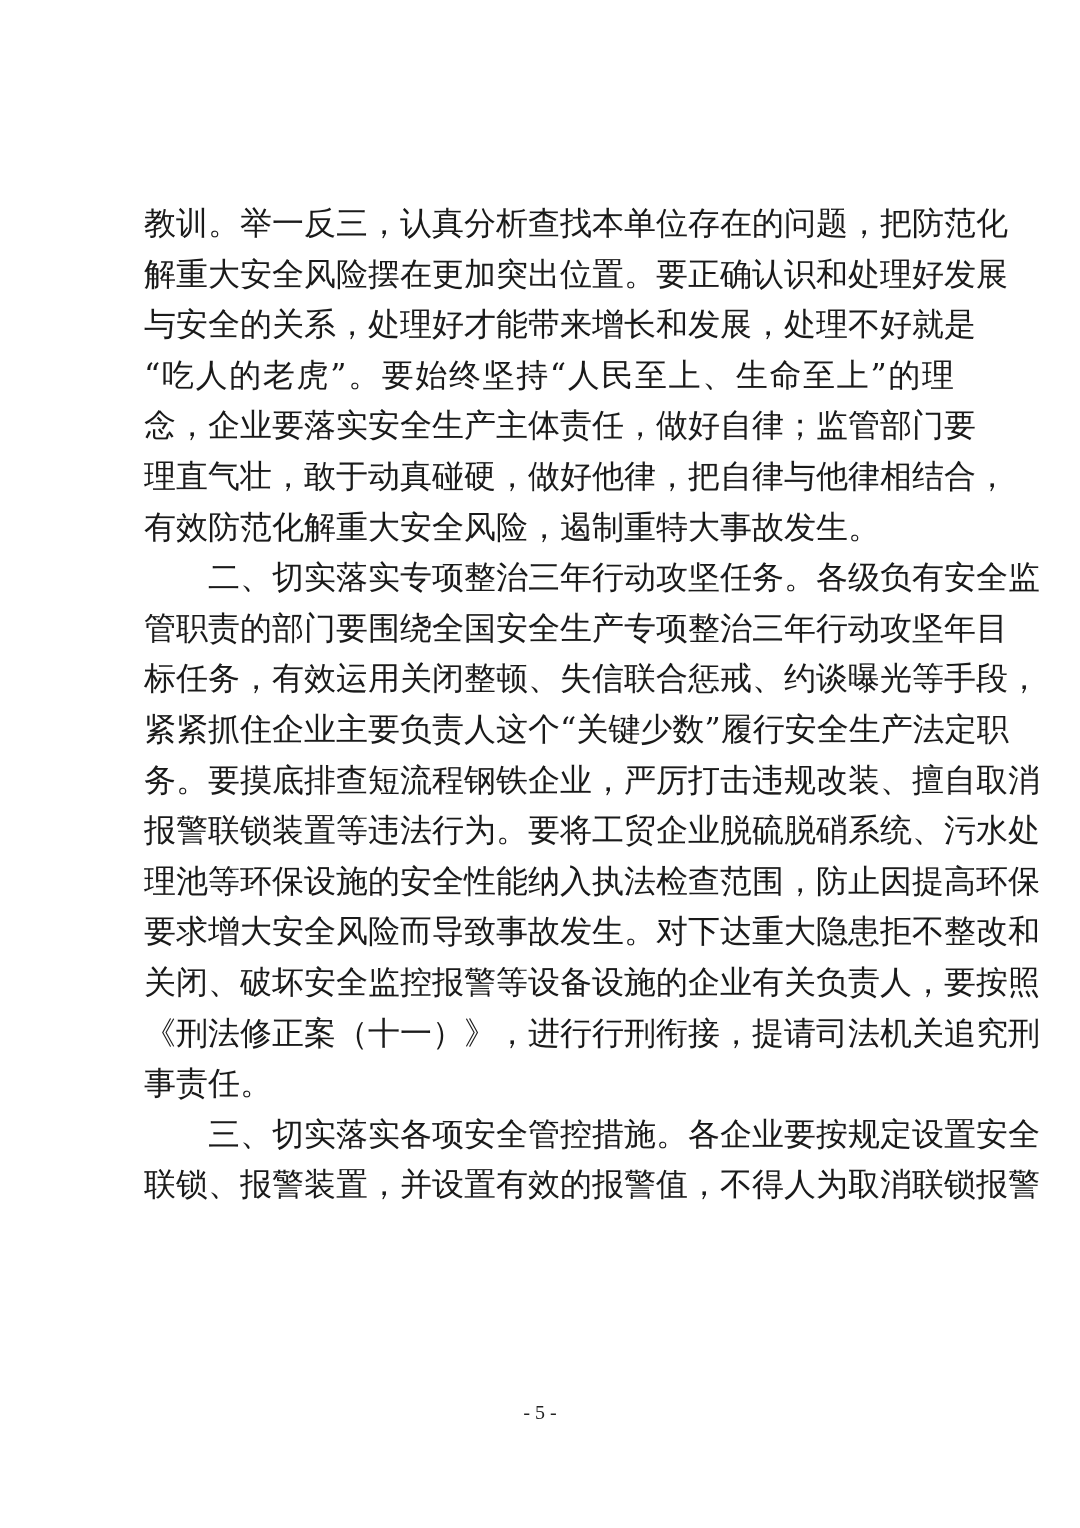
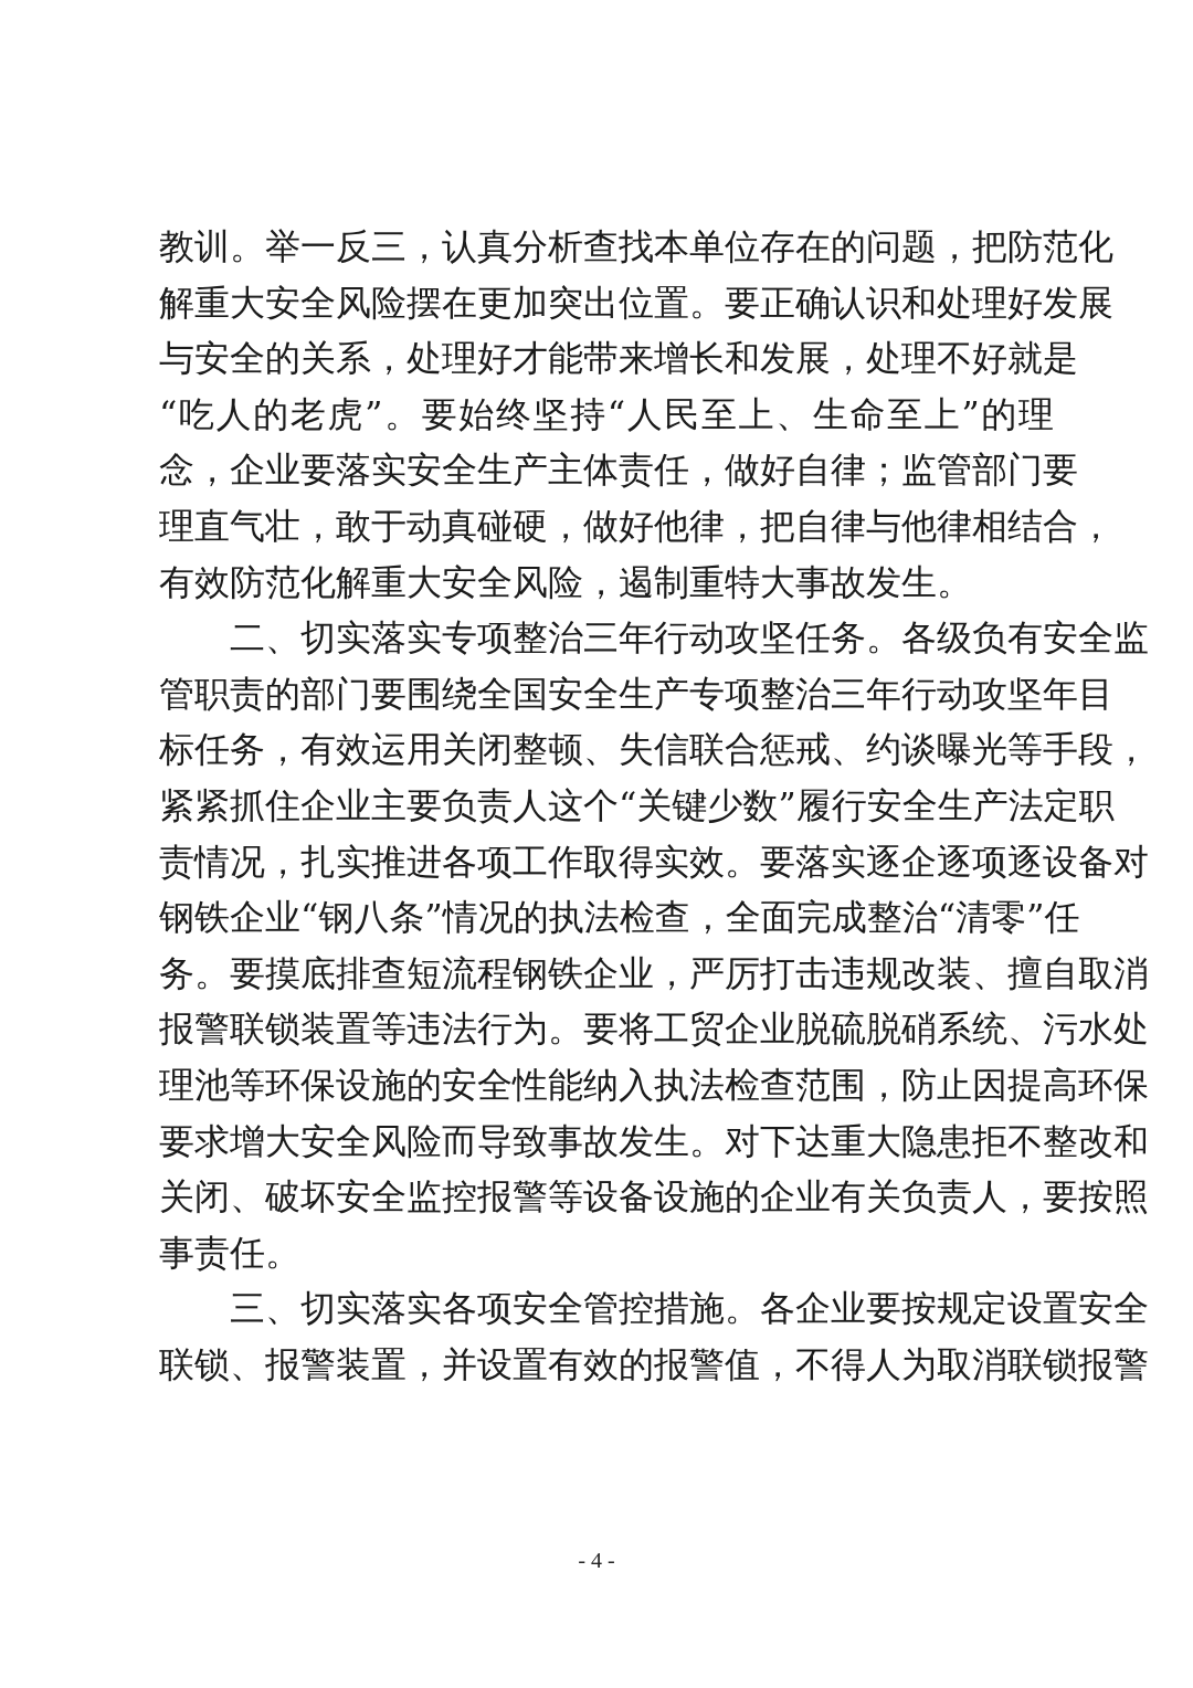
  教训。举一反三，认真分析查找本单位存在的问题，把防范化
  解重大安全风险摆在更加突出位置。要正确认识和处理好发展
  与安全的关系，处理好才能带来增长和发展，处理不好就是
  “吃人的老虎”。要始终坚持“人民至上、生命至上”的理
  念，企业要落实安全生产主体责任，做好自律；监管部门要
  理直气壮，敢于动真碰硬，做好他律，把自律与他律相结合，
  有效防范化解重大安全风险，遏制重特大事故发生。
  二、切实落实专项整治三年行动攻坚任务。各级负有安全监
  管职责的部门要围绕全国安全生产专项整治三年行动攻坚年目
  标任务，有效运用关闭整顿、失信联合惩戒、约谈曝光等手段，
  紧紧抓住企业主要负责人这个“关键少数”履行安全生产法定职
+ 责情况，扎实推进各项工作取得实效。要落实逐企逐项逐设备对
+ 钢铁企业“钢八条”情况的执法检查，全面完成整治“清零”任
  务。要摸底排查短流程钢铁企业，严厉打击违规改装、擅自取消
  报警联锁装置等违法行为。要将工贸企业脱硫脱硝系统、污水处
  理池等环保设施的安全性能纳入执法检查范围，防止因提高环保
  要求增大安全风险而导致事故发生。对下达重大隐患拒不整改和
  关闭、破坏安全监控报警等设备设施的企业有关负责人，要按照
- 《刑法修正案（十一）》，进行行刑衔接，提请司法机关追究刑
  事责任。
  三、切实落实各项安全管控措施。各企业要按规定设置安全
  联锁、报警装置，并设置有效的报警值，不得人为取消联锁报警
- - 5 -
+ - 4 -
